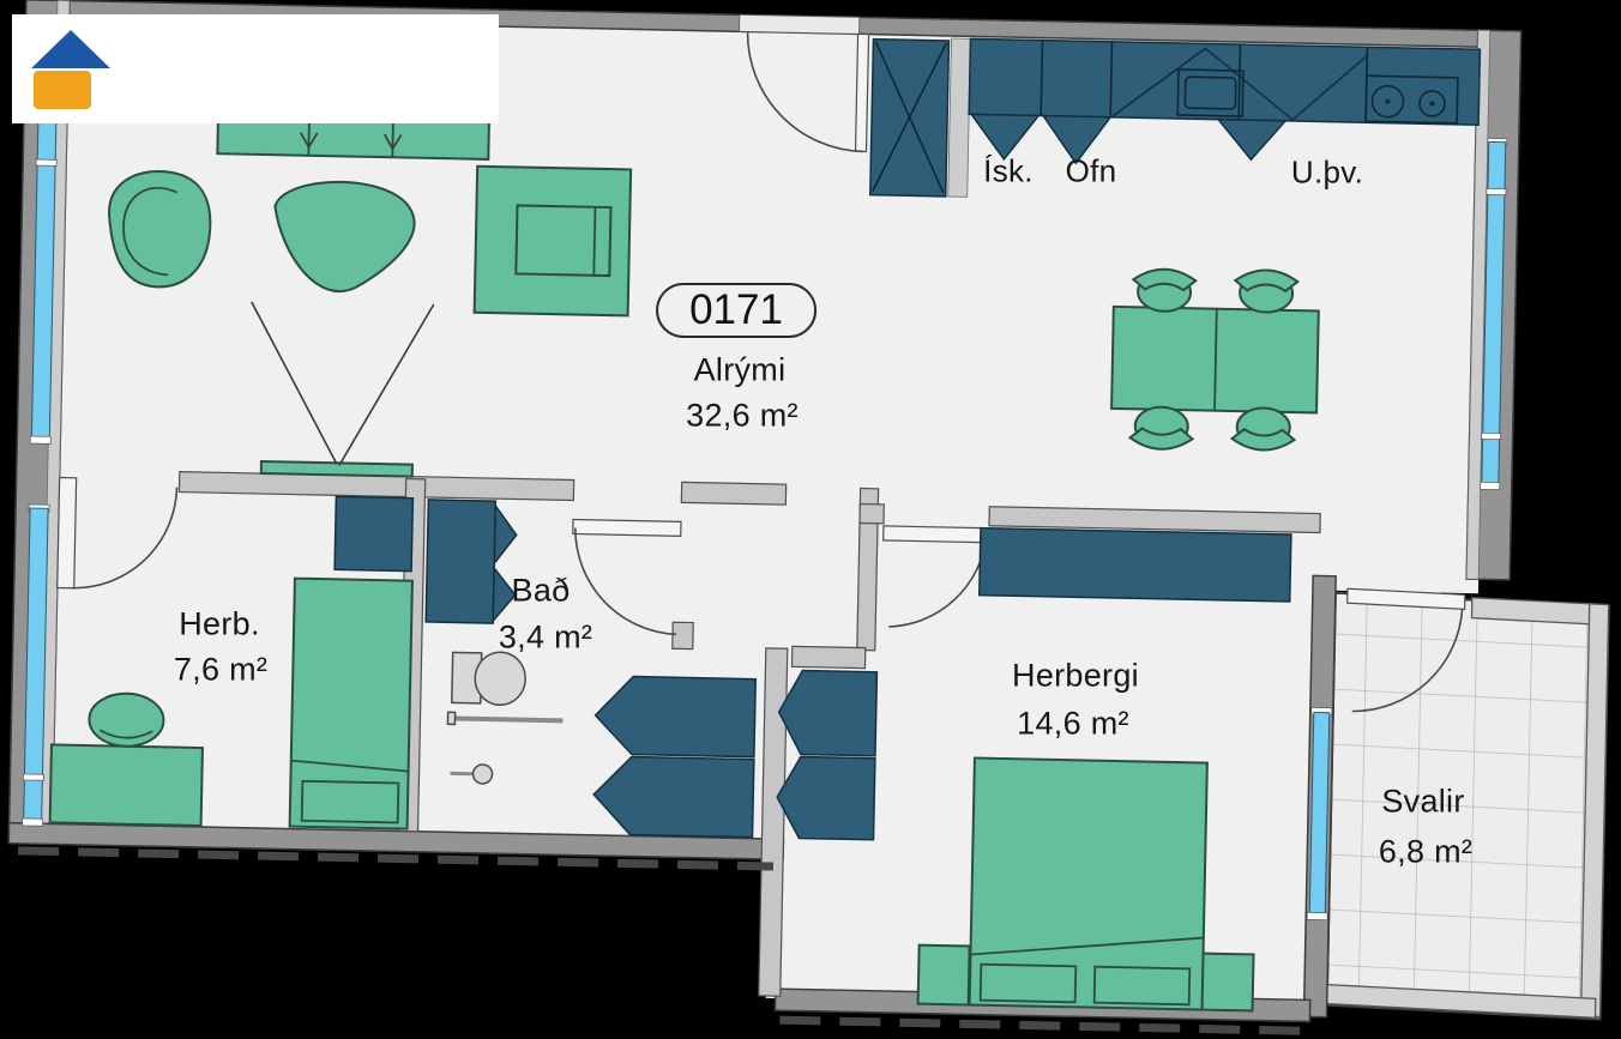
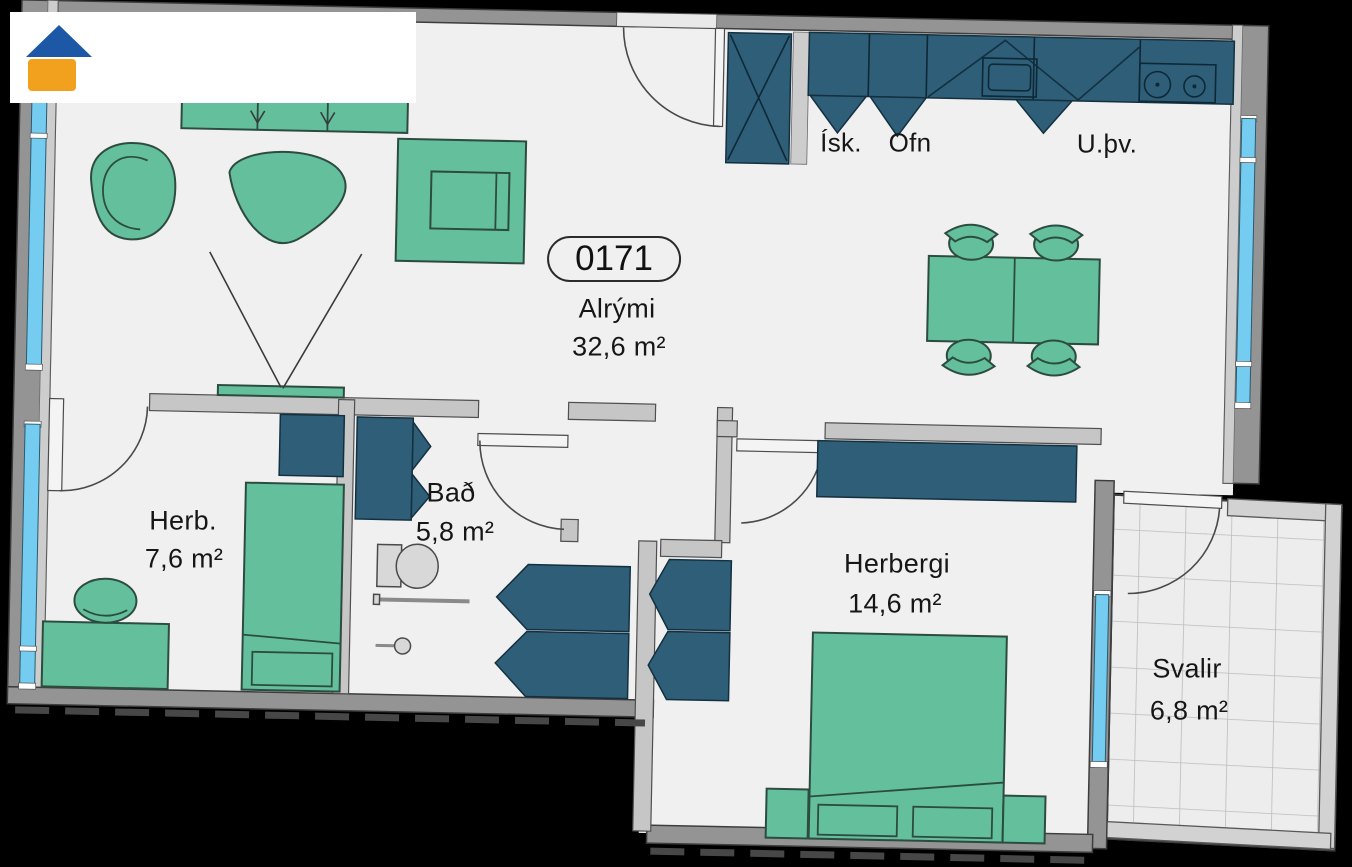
  0171
  Alrými
  32,6 m²
  Herb.
  7,6 m²
  Bað
- 3,4 m²
+ 5,8 m²
  Herbergi
  14,6 m²
  Svalir
  6,8 m²
  Ísk.
  Ofn
  U.þv.
